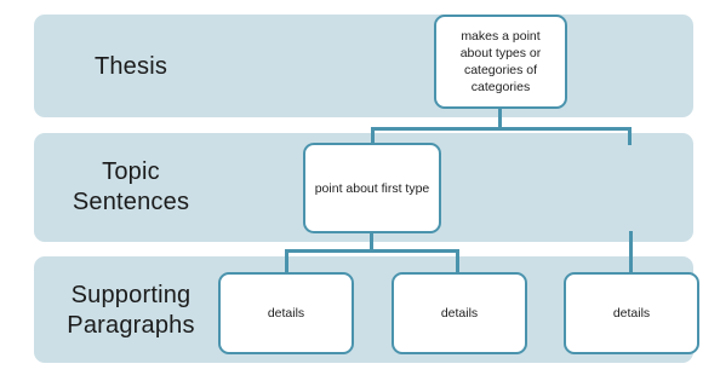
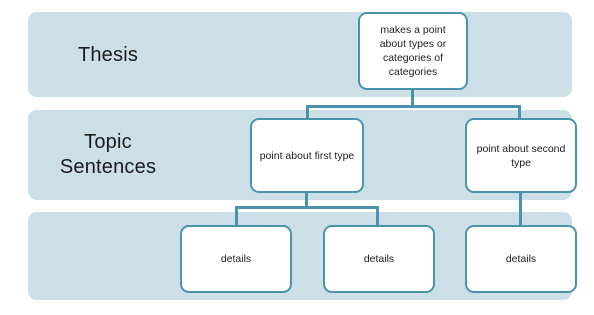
  Thesis
  Topic
  Sentences
- Supporting
- Paragraphs
  makes a point about types or categories of categories
  point about first type
+ point about second type
  details
  details
  details
